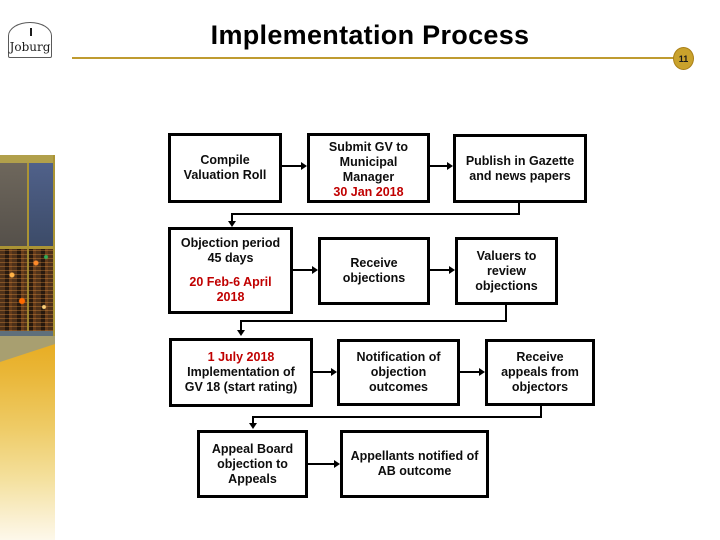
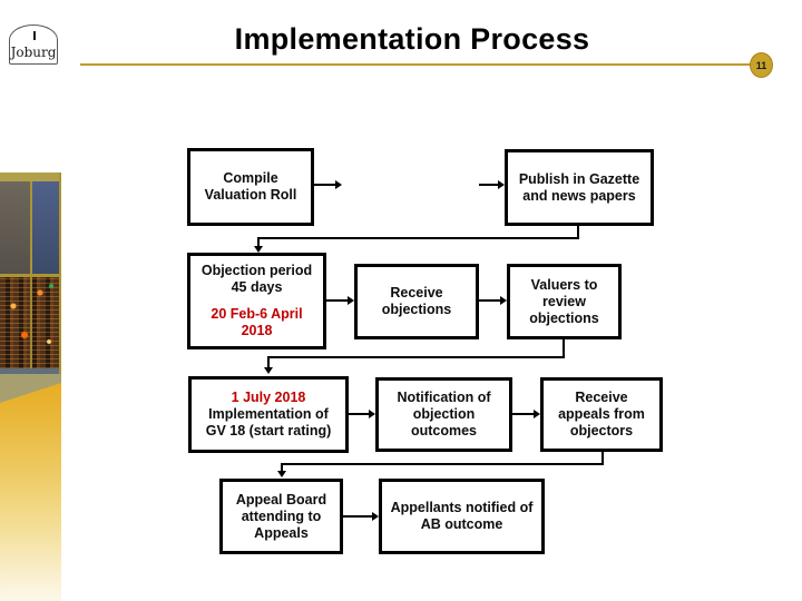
  Joburg
  Implementation Process
  11
  Compile Valuation Roll
- Submit GV to Municipal Manager
- 30 Jan 2018
  Publish in Gazette and news papers
  Objection period 45 days
  20 Feb-6 April 2018
  Receive objections
  Valuers to review objections
  1 July 2018
  Implementation of GV 18 (start rating)
  Notification of objection outcomes
  Receive appeals from objectors
- Appeal Board objection to Appeals
+ Appeal Board attending to Appeals
  Appellants notified of AB outcome
